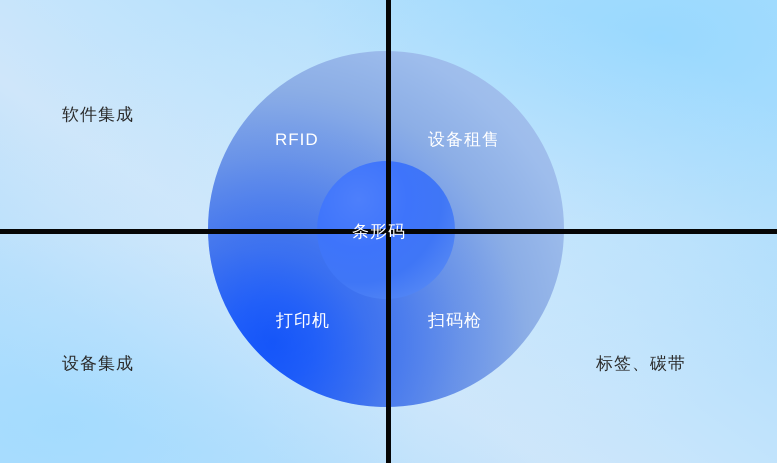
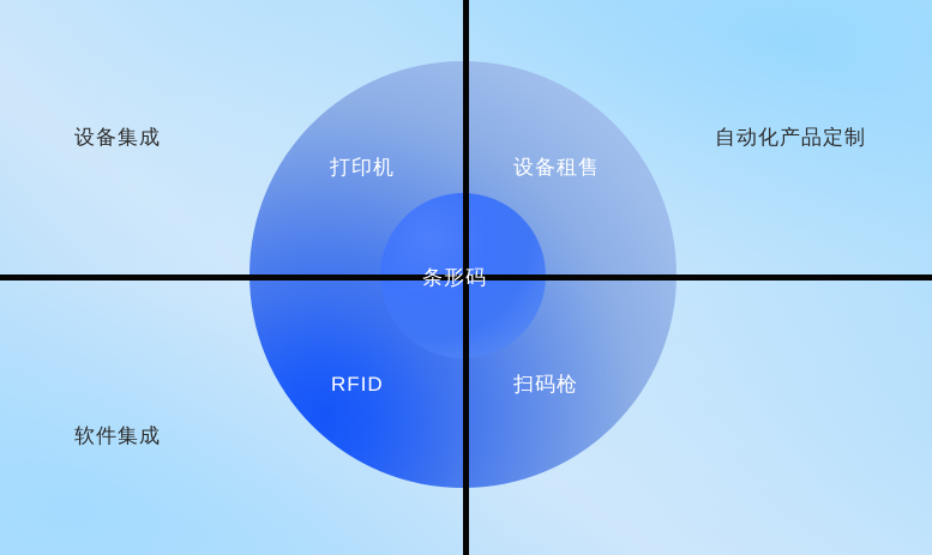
- RFID
+ 打印机
  设备租售
- 打印机
+ RFID
  扫码枪
  条形码
- 软件集成
+ 设备集成
+ 自动化产品定制
- 设备集成
+ 软件集成
- 标签、碳带
